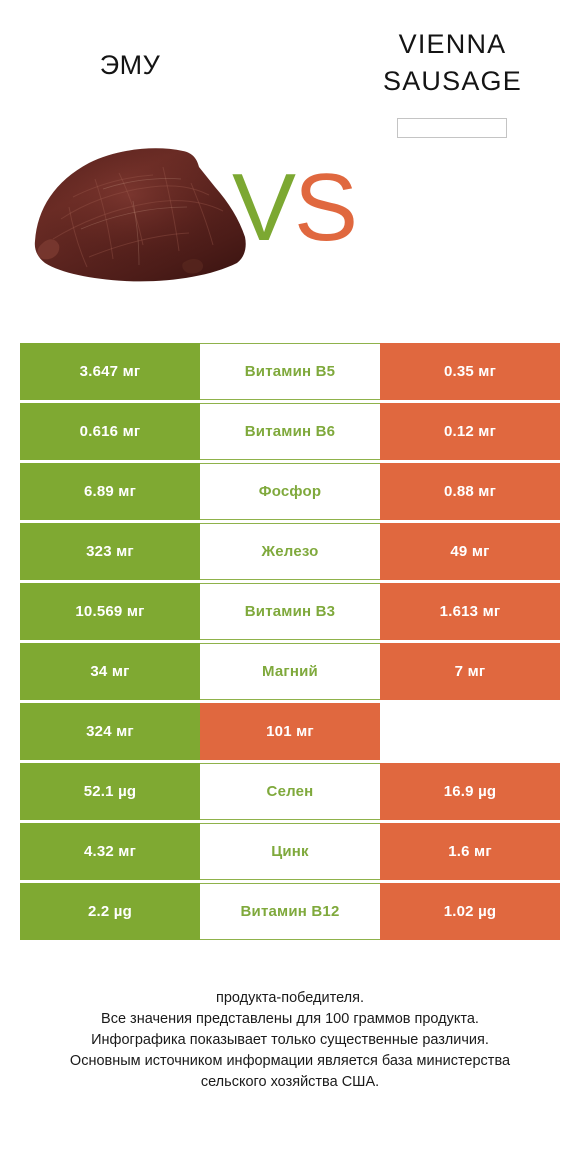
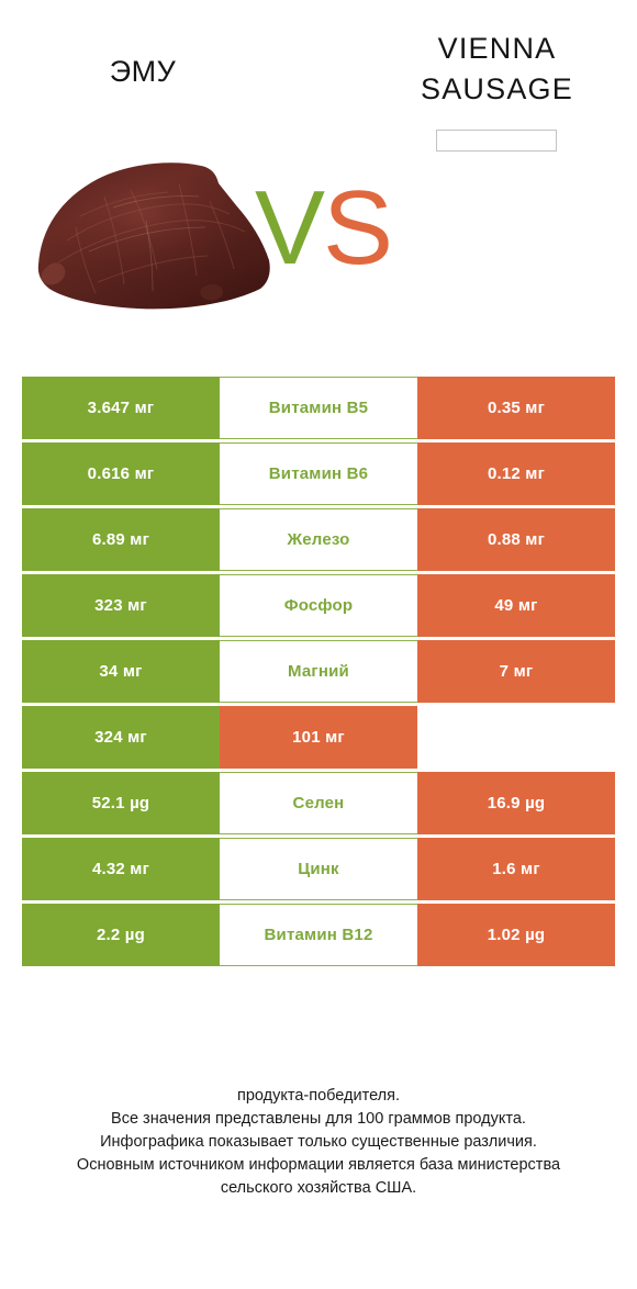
  ЭМУ
  VIENNA
  SAUSAGE
  VS
  3.647 мг
  Витамин B5
  0.35 мг
  0.616 мг
  Витамин B6
  0.12 мг
  6.89 мг
- Фосфор
+ Железо
  0.88 мг
  323 мг
- Железо
+ Фосфор
  49 мг
- 10.569 мг
- Витамин B3
- 1.613 мг
  34 мг
  Магний
  7 мг
  324 мг
  101 мг
  52.1 µg
  Селен
  16.9 µg
  4.32 мг
  Цинк
  1.6 мг
  2.2 µg
  Витамин B12
  1.02 µg
  продукта-победителя.
  Все значения представлены для 100 граммов продукта.
  Инфографика показывает только существенные различия.
  Основным источником информации является база министерства
  сельского хозяйства США.
